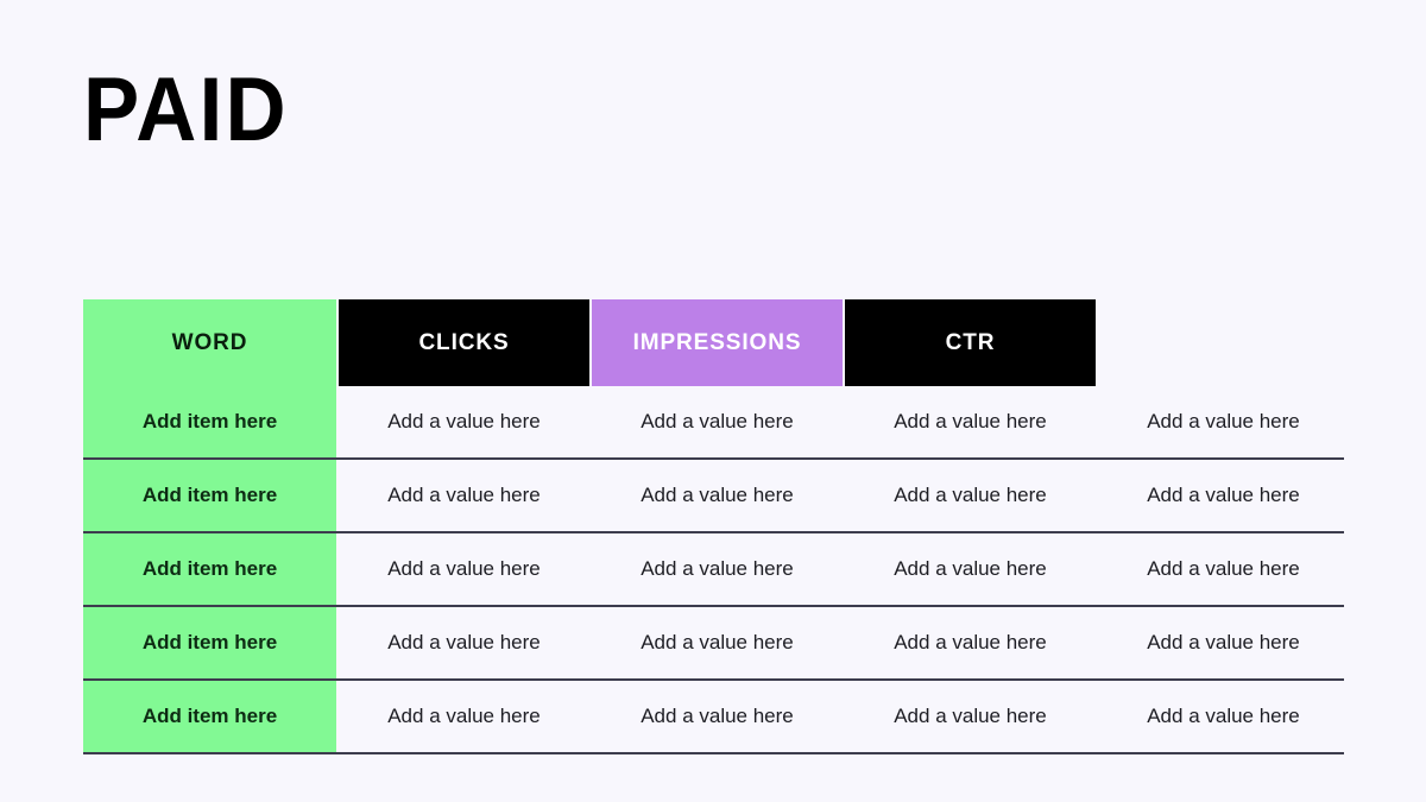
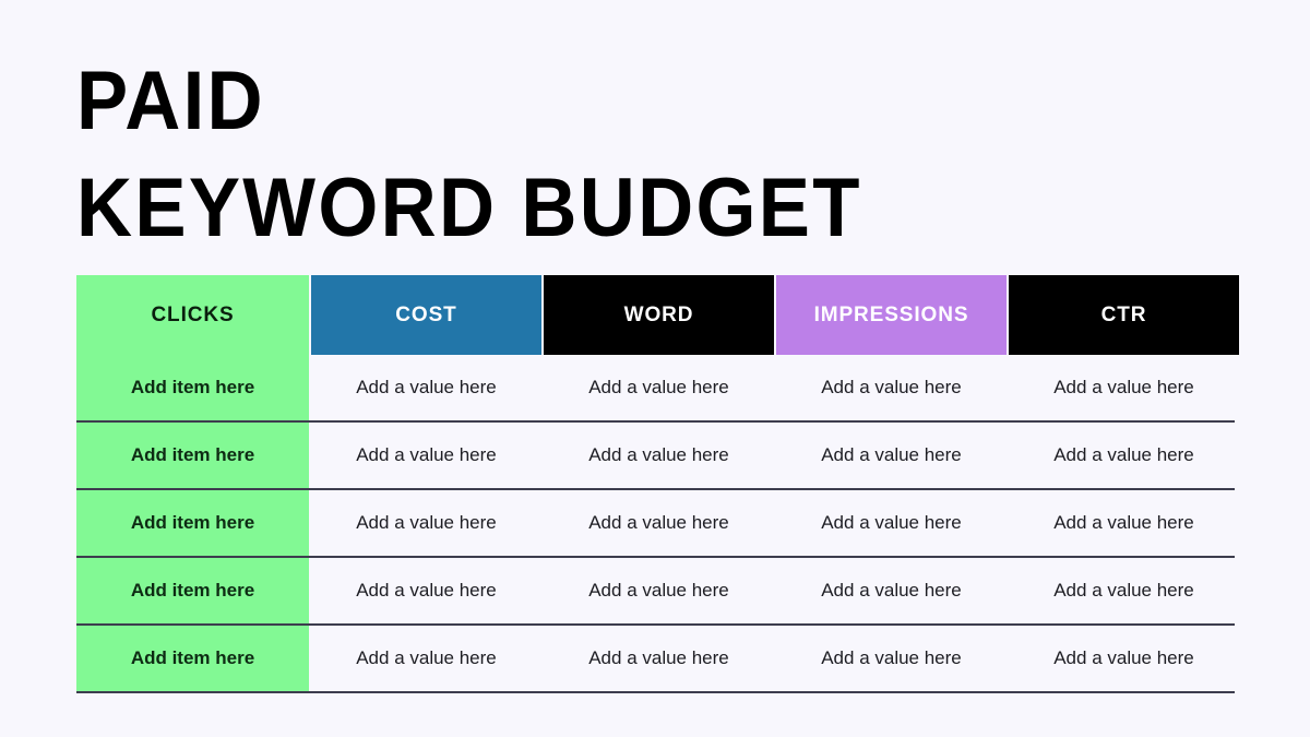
  PAID
+ KEYWORD BUDGET
- WORD
+ CLICKS
+ COST
- CLICKS
+ WORD
  IMPRESSIONS
  CTR
  Add item here
  Add a value here
  Add a value here
  Add a value here
  Add a value here
  Add item here
  Add a value here
  Add a value here
  Add a value here
  Add a value here
  Add item here
  Add a value here
  Add a value here
  Add a value here
  Add a value here
  Add item here
  Add a value here
  Add a value here
  Add a value here
  Add a value here
  Add item here
  Add a value here
  Add a value here
  Add a value here
  Add a value here
